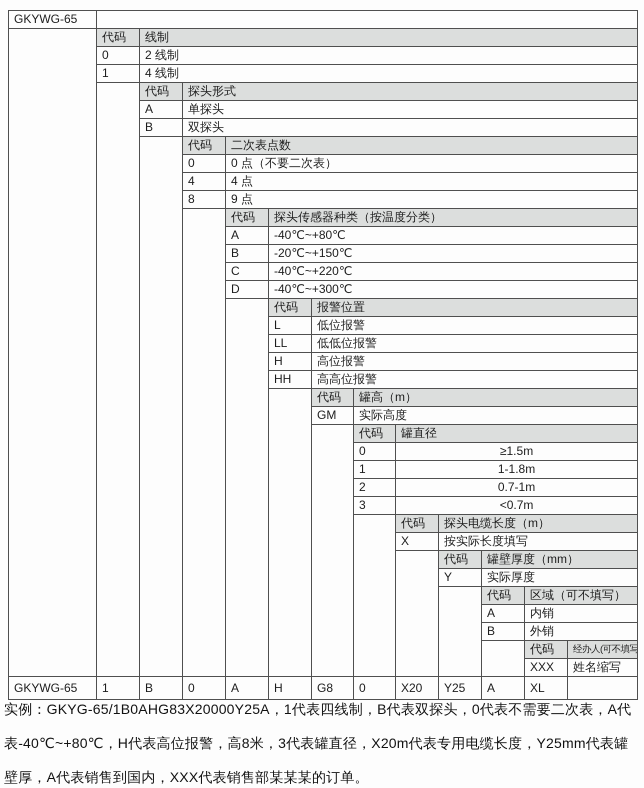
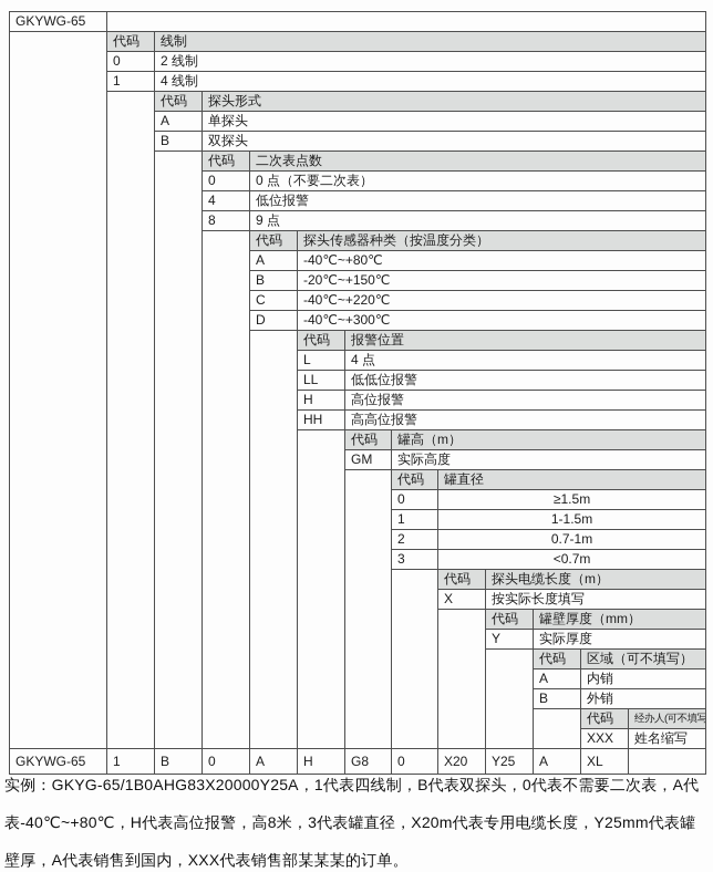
  GKYWG-65
  	代码	线制
  0	2 线制
  1	4 线制
  	代码	探头形式
  A	单探头
  B	双探头
  	代码	二次表点数
  0	0 点（不要二次表）
- 4	4 点
+ 4	低位报警
  8	9 点
  	代码	探头传感器种类（按温度分类）
  A	-40℃~+80℃
  B	-20℃~+150℃
  C	-40℃~+220℃
  D	-40℃~+300℃
  	代码	报警位置
- L	低位报警
+ L	4 点
  LL	低低位报警
  H	高位报警
  HH	高高位报警
  	代码	罐高（m）
  GM	实际高度
  	代码	罐直径
  0	≥1.5m
- 1	1-1.8m
+ 1	1-1.5m
  2	0.7-1m
  3	<0.7m
  	代码	探头电缆长度（m）
  X	按实际长度填写
  	代码	罐壁厚度（mm）
  Y	实际厚度
  	代码	区域（可不填写）
  A	内销
  B	外销
  	代码	经办人(可不填写
  XXX	姓名缩写
  GKYWG-65	1	B	0	A	H	G8	0	X20	Y25	A	XL
  实例：GKYG-65/1B0AHG83X20000Y25A，1代表四线制，B代表双探头，0代表不需要二次表，A代表-40℃~+80℃，H代表高位报警，高8米，3代表罐直径，X20m代表专用电缆长度，Y25mm代表罐壁厚，A代表销售到国内，XXX代表销售部某某某的订单。
